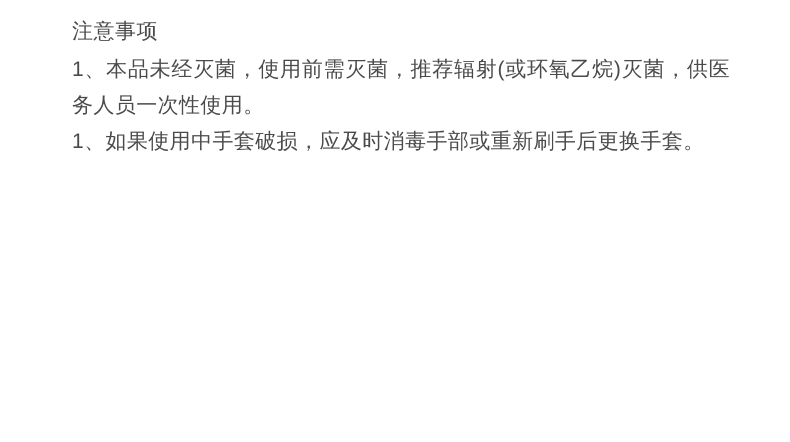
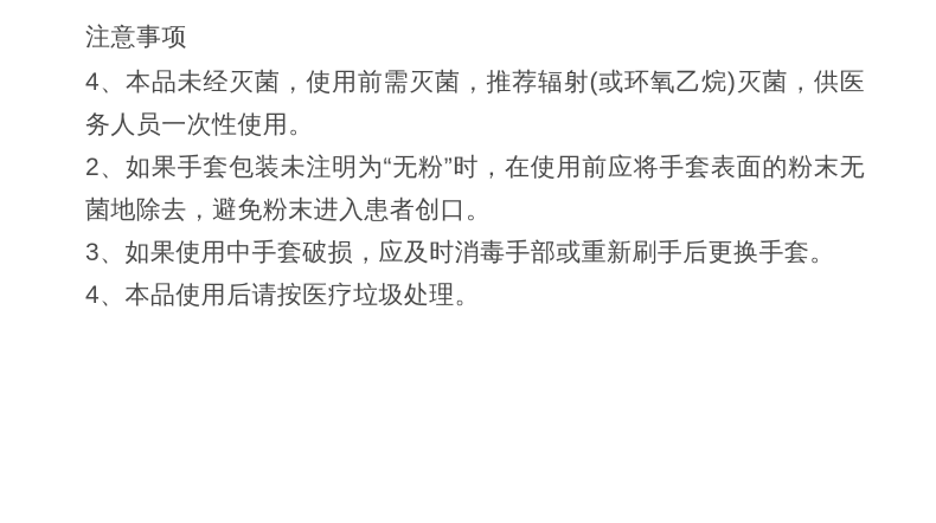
  注意事项
- 1、本品未经灭菌，使用前需灭菌，推荐辐射(或环氧乙烷)灭菌，供医务人员一次性使用。
+ 4、本品未经灭菌，使用前需灭菌，推荐辐射(或环氧乙烷)灭菌，供医务人员一次性使用。
+ 2、如果手套包装未注明为“无粉”时，在使用前应将手套表面的粉末无菌地除去，避免粉末进入患者创口。
- 1、如果使用中手套破损，应及时消毒手部或重新刷手后更换手套。
+ 3、如果使用中手套破损，应及时消毒手部或重新刷手后更换手套。
+ 4、本品使用后请按医疗垃圾处理。
